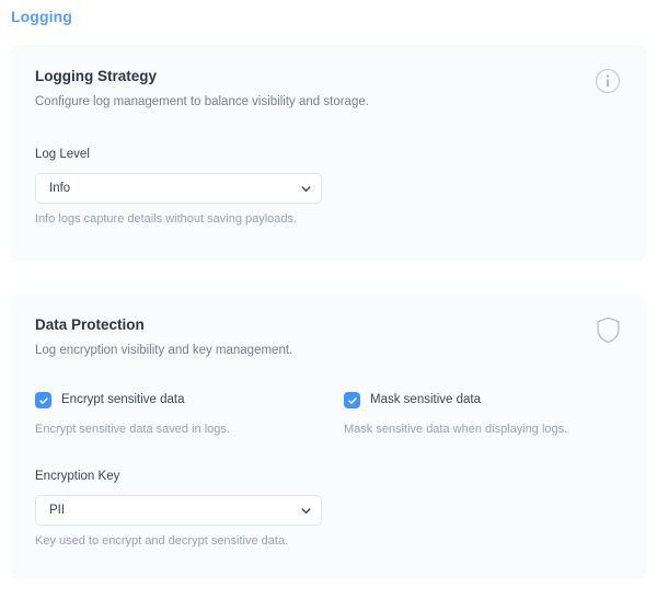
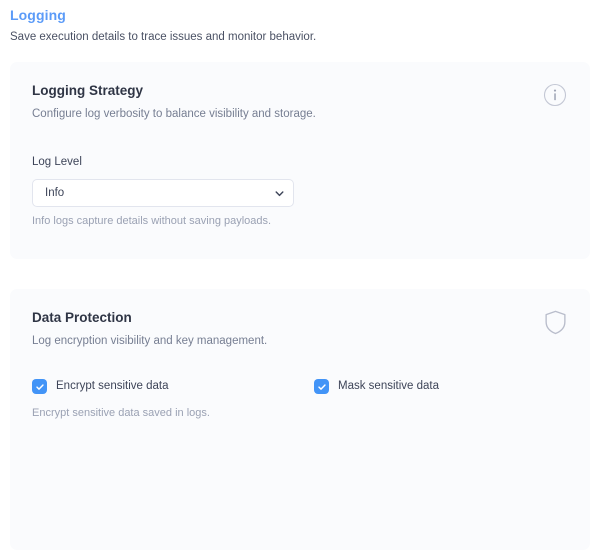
  Logging
+ Save execution details to trace issues and monitor behavior.
  Logging Strategy
- Configure log management to balance visibility and storage.
+ Configure log verbosity to balance visibility and storage.
  Log Level
  Info
  Info logs capture details without saving payloads.
  Data Protection
  Log encryption visibility and key management.
  Encrypt sensitive data
  Encrypt sensitive data saved in logs.
  Mask sensitive data
- Mask sensitive data when displaying logs.
- Encryption Key
- PII
- Key used to encrypt and decrypt sensitive data.
